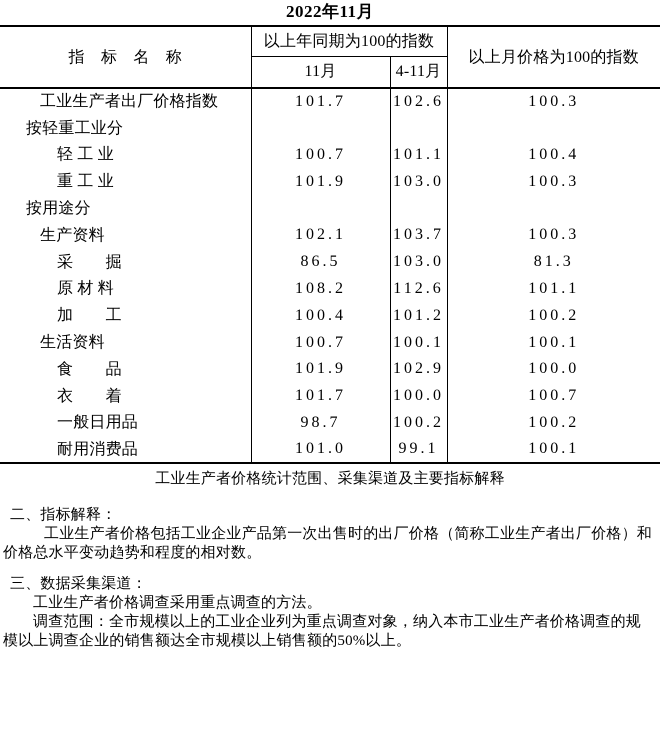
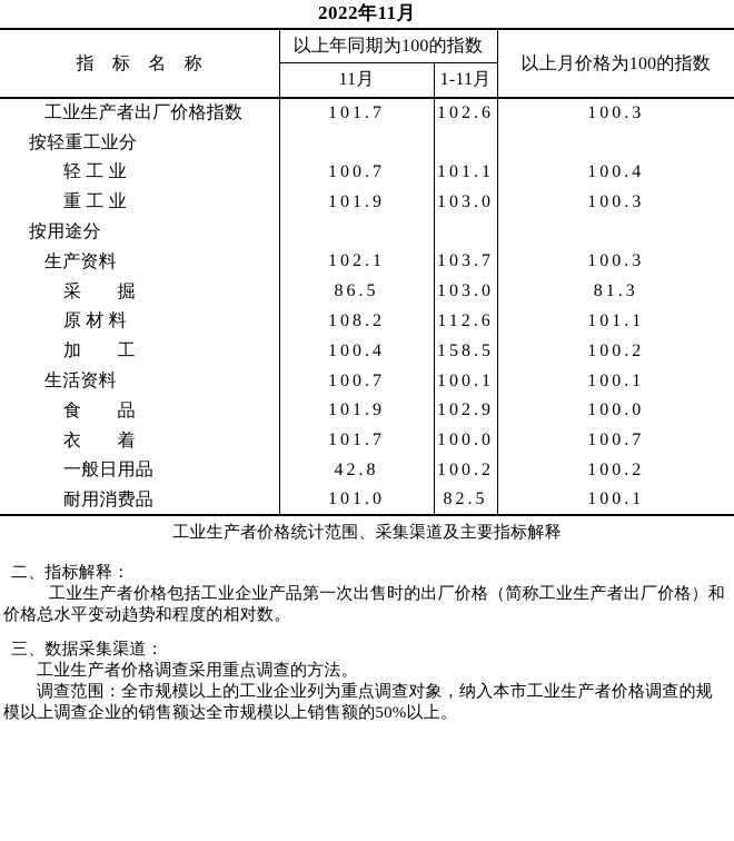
  2022年11月
  指 标 名 称	以上年同期为100的指数	以上月价格为100的指数
- 11月	4-11月
+ 11月	1-11月
  工业生产者出厂价格指数	101.7	102.6	100.3
  按轻重工业分
  轻 工 业	100.7	101.1	100.4
  重 工 业	101.9	103.0	100.3
  按用途分
  生产资料	102.1	103.7	100.3
  采 掘	86.5	103.0	81.3
  原 材 料	108.2	112.6	101.1
- 加 工	100.4	101.2	100.2
+ 加 工	100.4	158.5	100.2
  生活资料	100.7	100.1	100.1
  食 品	101.9	102.9	100.0
  衣 着	101.7	100.0	100.7
- 一般日用品	98.7	100.2	100.2
+ 一般日用品	42.8	100.2	100.2
- 耐用消费品	101.0	99.1	100.1
+ 耐用消费品	101.0	82.5	100.1
  工业生产者价格统计范围、采集渠道及主要指标解释
  二、指标解释：
  工业生产者价格包括工业企业产品第一次出售时的出厂价格（简称工业生产者出厂价格）和
  价格总水平变动趋势和程度的相对数。
  三、数据采集渠道：
  工业生产者价格调查采用重点调查的方法。
  调查范围：全市规模以上的工业企业列为重点调查对象，纳入本市工业生产者价格调查的规
  模以上调查企业的销售额达全市规模以上销售额的50%以上。
